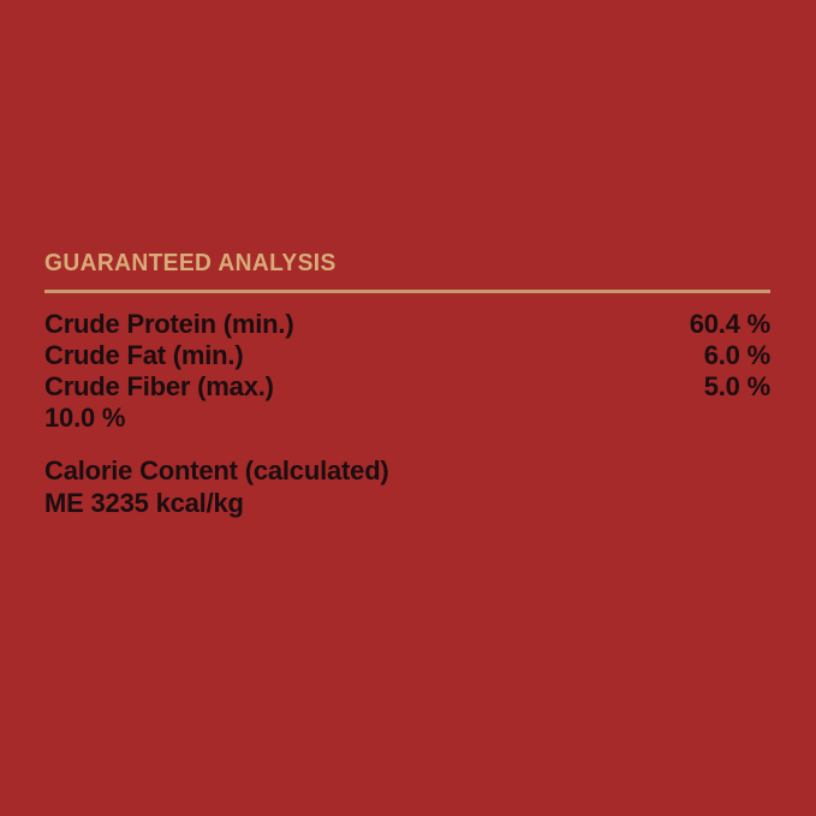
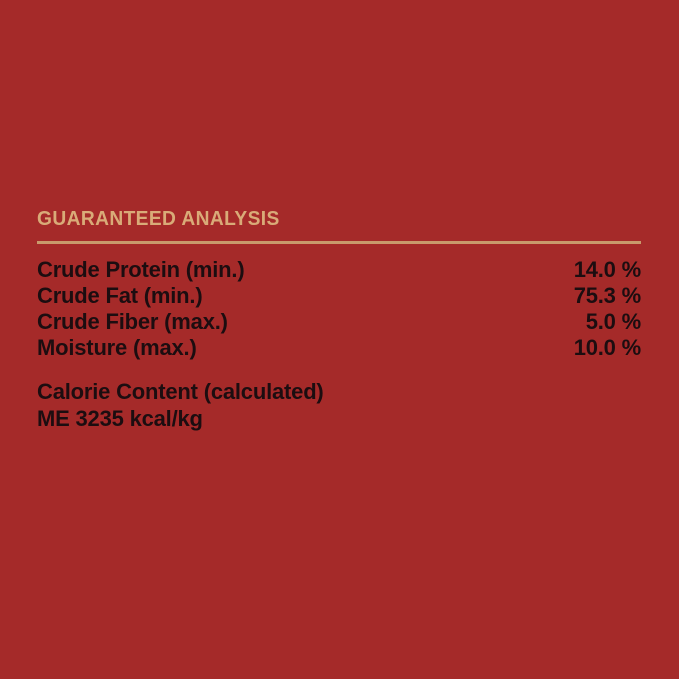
  GUARANTEED ANALYSIS
  Crude Protein (min.)
- 60.4 %
+ 14.0 %
  Crude Fat (min.)
- 6.0 %
+ 75.3 %
  Crude Fiber (max.)
  5.0 %
+ Moisture (max.)
  10.0 %
  Calorie Content (calculated)
  ME 3235 kcal/kg
